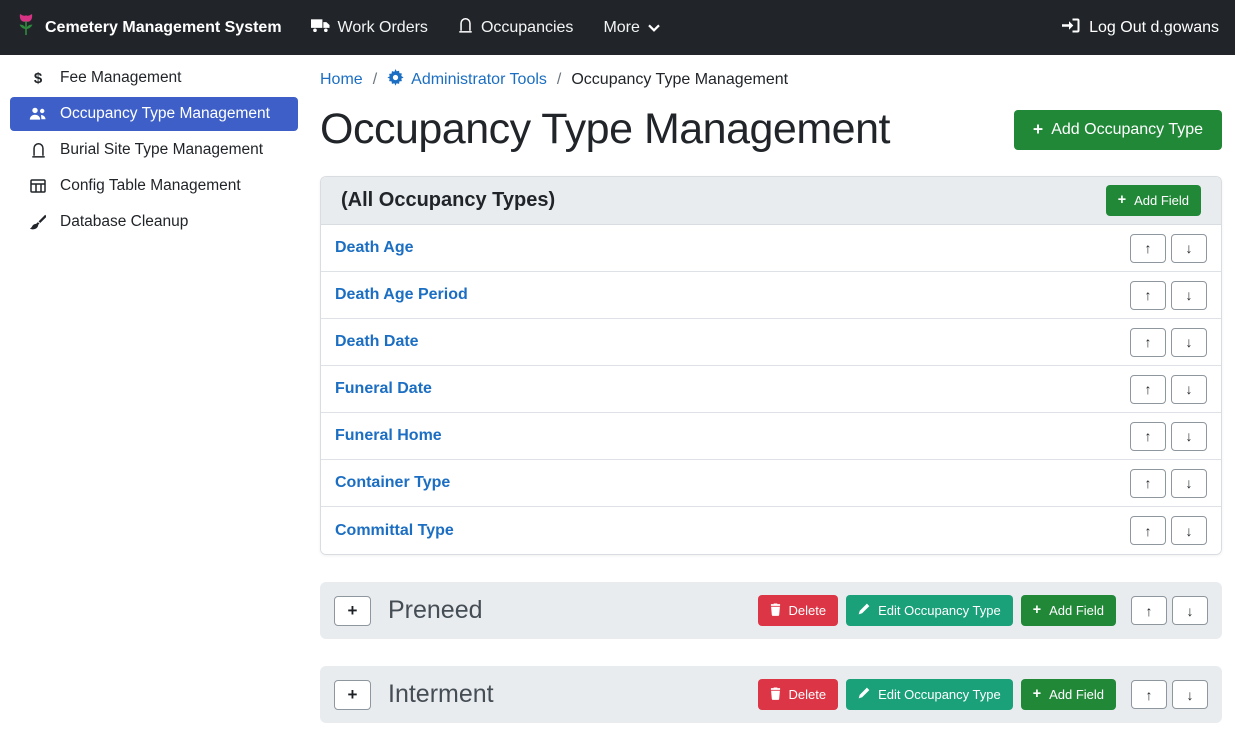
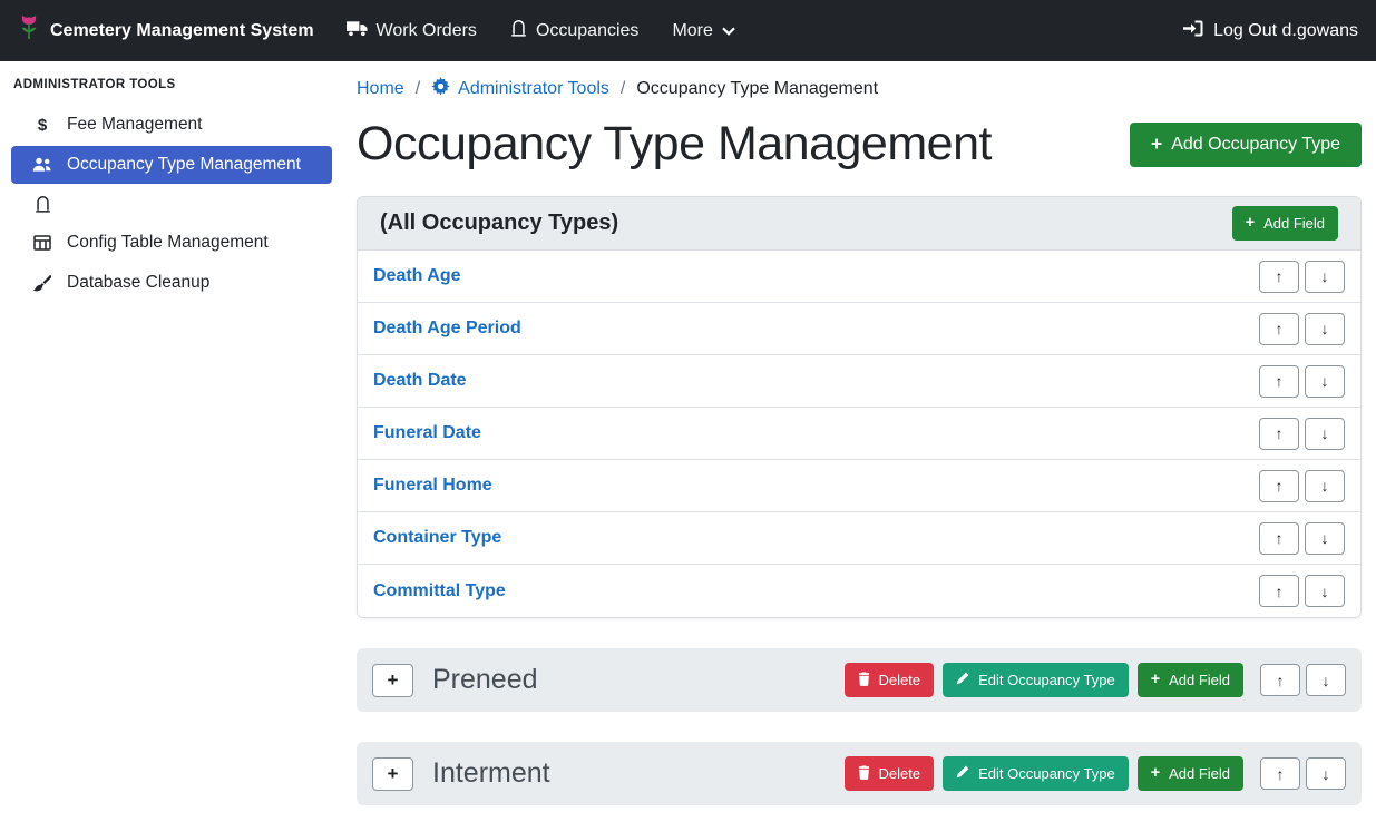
  Cemetery Management System
  Work Orders
  Occupancies
  More
  Log Out d.gowans
+ ADMINISTRATOR TOOLS
  $
  Fee Management
  Occupancy Type Management
- Burial Site Type Management
  Config Table Management
  Database Cleanup
  Home
  /
  Administrator Tools
  /
  Occupancy Type Management
  Occupancy Type Management
  +
  Add Occupancy Type
  (All Occupancy Types)
  +
  Add Field
  Death Age
  ↑
  ↓
  Death Age Period
  ↑
  ↓
  Death Date
  ↑
  ↓
  Funeral Date
  ↑
  ↓
  Funeral Home
  ↑
  ↓
  Container Type
  ↑
  ↓
  Committal Type
  ↑
  ↓
  +
  Preneed
  Delete
  Edit Occupancy Type
  +
  Add Field
  ↑
  ↓
  +
  Interment
  Delete
  Edit Occupancy Type
  +
  Add Field
  ↑
  ↓
